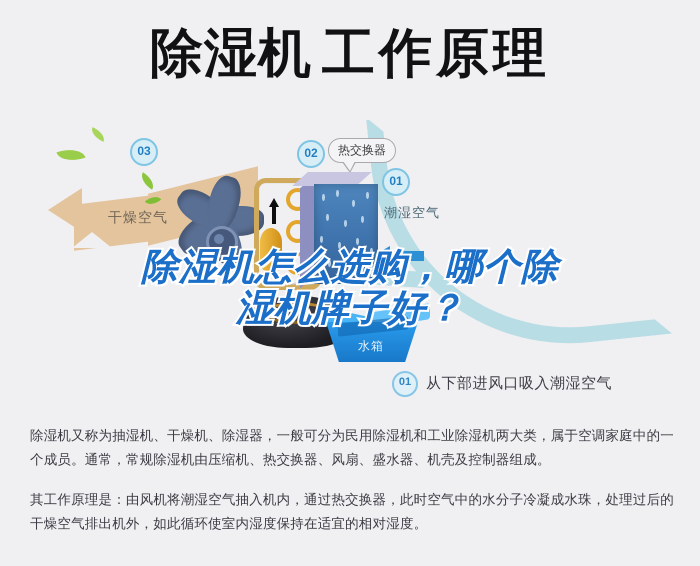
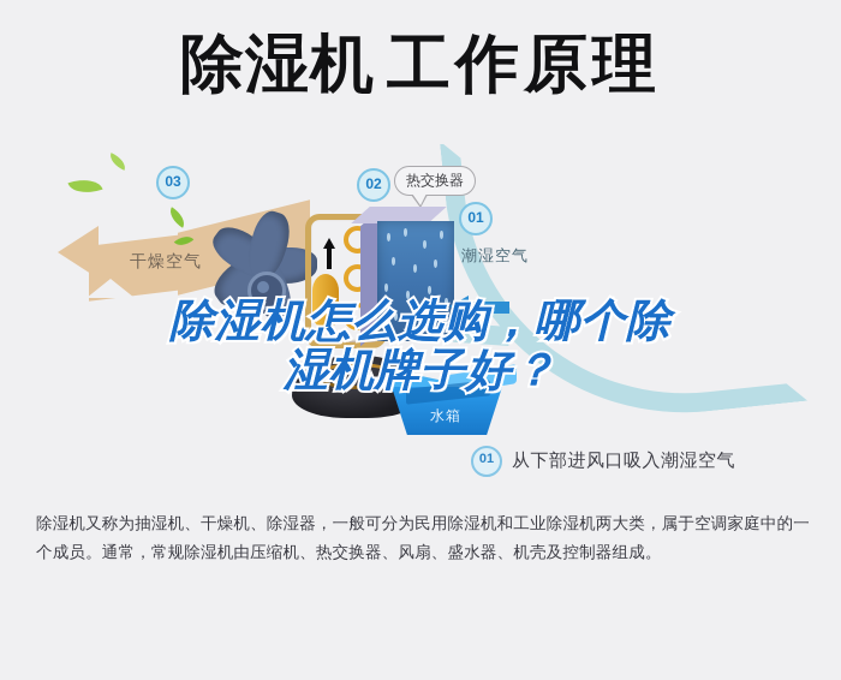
  除湿机 工作原理
  干燥空气
  潮湿空气
  03
  02
  01
  热交换器
  水箱
  01
  从下部进风口吸入潮湿空气
  除湿机怎么选购，哪个除
  湿机牌子好？
  除湿机又称为抽湿机、干燥机、除湿器，一般可分为民用除湿机和工业除湿机两大类，属于空调家庭中的一个成员。通常，常规除湿机由压缩机、热交换器、风扇、盛水器、机壳及控制器组成。
- 其工作原理是：由风机将潮湿空气抽入机内，通过热交换器，此时空气中的水分子冷凝成水珠，处理过后的干燥空气排出机外，如此循环使室内湿度保持在适宜的相对湿度。
